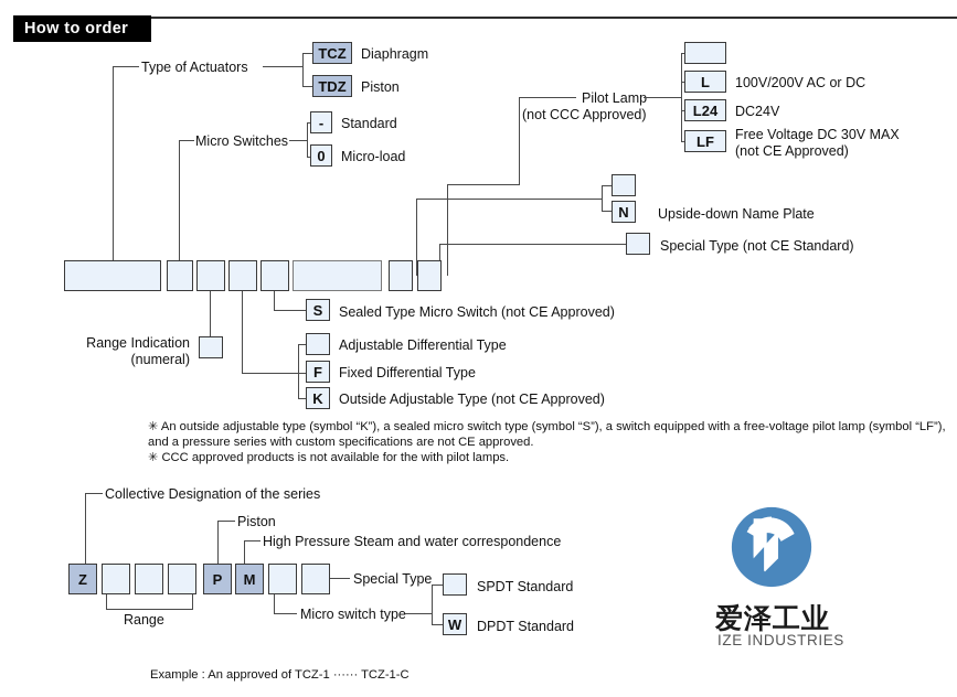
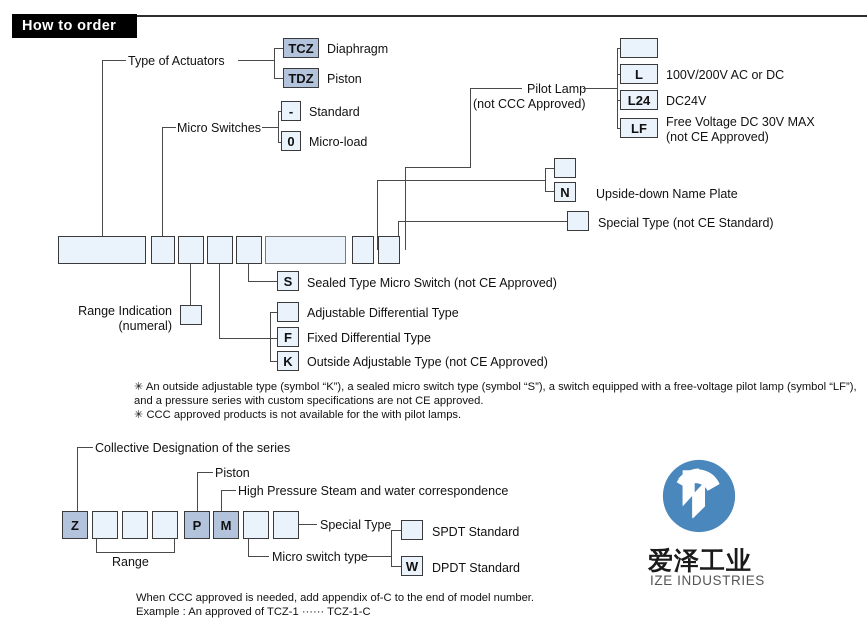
  How to order
  Type of Actuators
  TCZ
  Diaphragm
  TDZ
  Piston
  Micro Switches
  -
  Standard
  0
  Micro-load
  Pilot Lam
  (not CCC Approved)
  L
  100V/200V AC or DC
  L24
  DC24V
  LF
  Free Voltage DC 30V MAX
  (not CE Approved)
  N
  Upside-down Name Plate
  Special Type (not CE Standard)
  Range Indication
  (numeral)
  S
  Sealed Type Micro Switch (not CE Approved)
  Adjustable Differential Type
  F
  Fixed Differential Type
  K
  Outside Adjustable Type (not CE Approved)
  ✳ An outside adjustable type (symbol “K”), a sealed micro switch type (symbol “S”), a switch equipped with a free-voltage pilot lamp (symbol “LF”),
  and a pressure series with custom specifications are not CE approved.
  ✳ CCC approved products is not available for the with pilot lamps.
  Collective Designation of the series
  Piston
  High Pressure Steam and water correspondence
  Z
  P
  M
  Special Type
  Range
  Micro switch type
  SPDT Standard
  W
  DPDT Standard
+ When CCC approved is needed, add appendix of-C to the end of model number.
  Example : An approved of TCZ-1 ······ TCZ-1-C
  爱泽工业
  IZE INDUSTRIES
